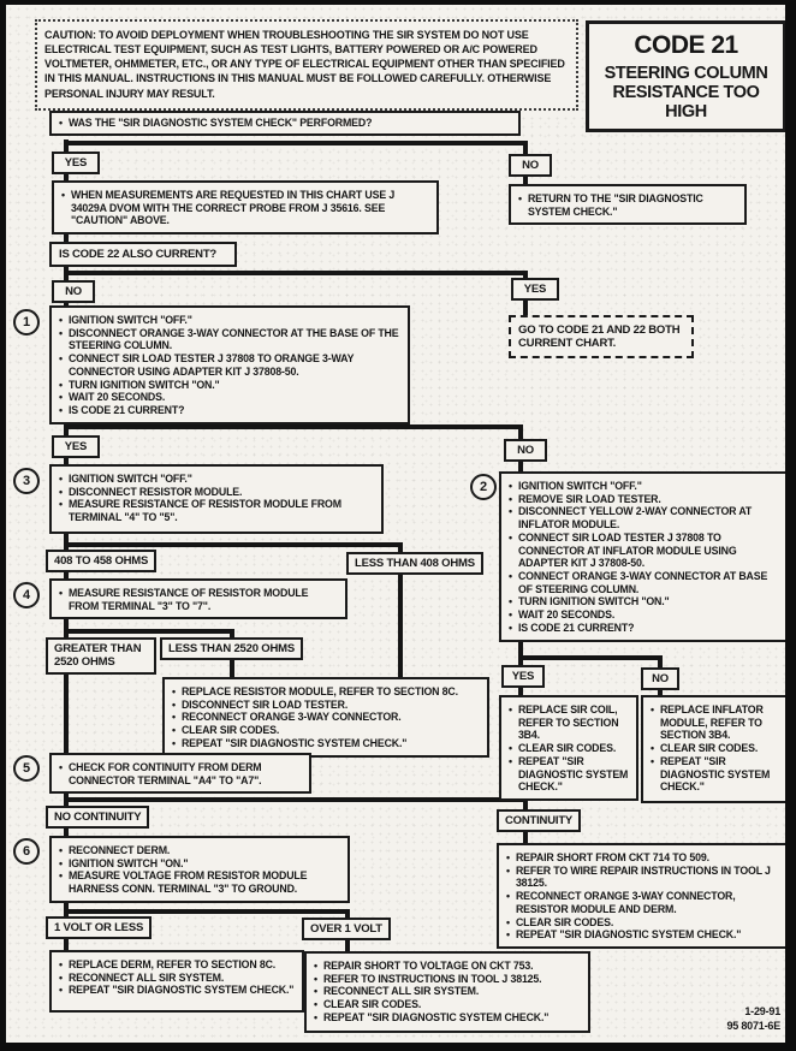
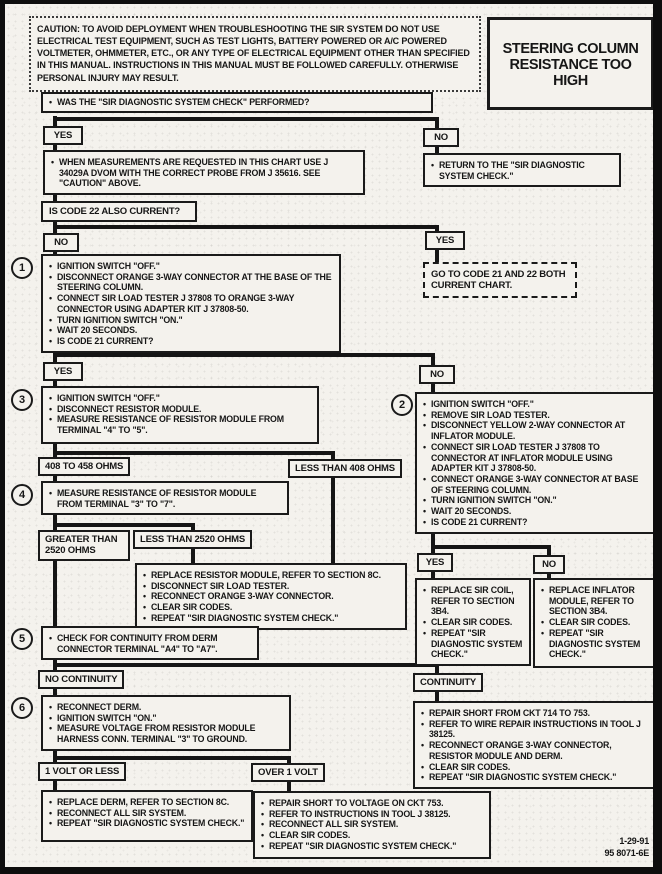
  CAUTION: TO AVOID DEPLOYMENT WHEN TROUBLESHOOTING THE SIR SYSTEM DO NOT USE ELECTRICAL TEST EQUIPMENT, SUCH AS TEST LIGHTS, BATTERY POWERED OR A/C POWERED VOLTMETER, OHMMETER, ETC., OR ANY TYPE OF ELECTRICAL EQUIPMENT OTHER THAN SPECIFIED IN THIS MANUAL. INSTRUCTIONS IN THIS MANUAL MUST BE FOLLOWED CAREFULLY. OTHERWISE PERSONAL INJURY MAY RESULT.
- CODE 21
  STEERING COLUMN RESISTANCE TOO HIGH
  •
  WAS THE "SIR DIAGNOSTIC SYSTEM CHECK" PERFORMED?
  YES
  NO
  •
  WHEN MEASUREMENTS ARE REQUESTED IN THIS CHART USE J 34029A DVOM WITH THE CORRECT PROBE FROM J 35616. SEE "CAUTION" ABOVE.
  •
  RETURN TO THE "SIR DIAGNOSTIC SYSTEM CHECK."
  IS CODE 22 ALSO CURRENT?
  NO
  YES
  GO TO CODE 21 AND 22 BOTH CURRENT CHART.
  1
  •
  IGNITION SWITCH "OFF."
  •
  DISCONNECT ORANGE 3-WAY CONNECTOR AT THE BASE OF THE STEERING COLUMN.
  •
  CONNECT SIR LOAD TESTER J 37808 TO ORANGE 3-WAY CONNECTOR USING ADAPTER KIT J 37808-50.
  •
  TURN IGNITION SWITCH "ON."
  •
  WAIT 20 SECONDS.
  •
  IS CODE 21 CURRENT?
  YES
  NO
  3
  •
  IGNITION SWITCH "OFF."
  •
  DISCONNECT RESISTOR MODULE.
  •
  MEASURE RESISTANCE OF RESISTOR MODULE FROM TERMINAL "4" TO "5".
  2
  •
  IGNITION SWITCH "OFF."
  •
  REMOVE SIR LOAD TESTER.
  •
  DISCONNECT YELLOW 2-WAY CONNECTOR AT INFLATOR MODULE.
  •
  CONNECT SIR LOAD TESTER J 37808 TO CONNECTOR AT INFLATOR MODULE USING ADAPTER KIT J 37808-50.
  •
  CONNECT ORANGE 3-WAY CONNECTOR AT BASE OF STEERING COLUMN.
  •
  TURN IGNITION SWITCH "ON."
  •
  WAIT 20 SECONDS.
  •
  IS CODE 21 CURRENT?
  408 TO 458 OHMS
  LESS THAN 408 OHMS
  4
  •
  MEASURE RESISTANCE OF RESISTOR MODULE FROM TERMINAL "3" TO "7".
  GREATER THAN 2520 OHMS
  LESS THAN 2520 OHMS
  •
  REPLACE RESISTOR MODULE, REFER TO SECTION 8C.
  •
  DISCONNECT SIR LOAD TESTER.
  •
  RECONNECT ORANGE 3-WAY CONNECTOR.
  •
  CLEAR SIR CODES.
  •
  REPEAT "SIR DIAGNOSTIC SYSTEM CHECK."
  5
  •
  CHECK FOR CONTINUITY FROM DERM CONNECTOR TERMINAL "A4" TO "A7".
  YES
  NO
  •
  REPLACE SIR COIL, REFER TO SECTION 3B4.
  •
  CLEAR SIR CODES.
  •
  REPEAT "SIR DIAGNOSTIC SYSTEM CHECK."
  •
  REPLACE INFLATOR MODULE, REFER TO SECTION 3B4.
  •
  CLEAR SIR CODES.
  •
  REPEAT "SIR DIAGNOSTIC SYSTEM CHECK."
  NO CONTINUITY
  CONTINUITY
  6
  •
  RECONNECT DERM.
  •
  IGNITION SWITCH "ON."
  •
  MEASURE VOLTAGE FROM RESISTOR MODULE HARNESS CONN. TERMINAL "3" TO GROUND.
  •
- REPAIR SHORT FROM CKT 714 TO 509.
+ REPAIR SHORT FROM CKT 714 TO 753.
  •
  REFER TO WIRE REPAIR INSTRUCTIONS IN TOOL J 38125.
  •
  RECONNECT ORANGE 3-WAY CONNECTOR, RESISTOR MODULE AND DERM.
  •
  CLEAR SIR CODES.
  •
  REPEAT "SIR DIAGNOSTIC SYSTEM CHECK."
  1 VOLT OR LESS
  OVER 1 VOLT
  •
  REPLACE DERM, REFER TO SECTION 8C.
  •
  RECONNECT ALL SIR SYSTEM.
  •
  REPEAT "SIR DIAGNOSTIC SYSTEM CHECK."
  •
  REPAIR SHORT TO VOLTAGE ON CKT 753.
  •
  REFER TO INSTRUCTIONS IN TOOL J 38125.
  •
  RECONNECT ALL SIR SYSTEM.
  •
  CLEAR SIR CODES.
  •
  REPEAT "SIR DIAGNOSTIC SYSTEM CHECK."
  1-29-91
  95 8071-6E
